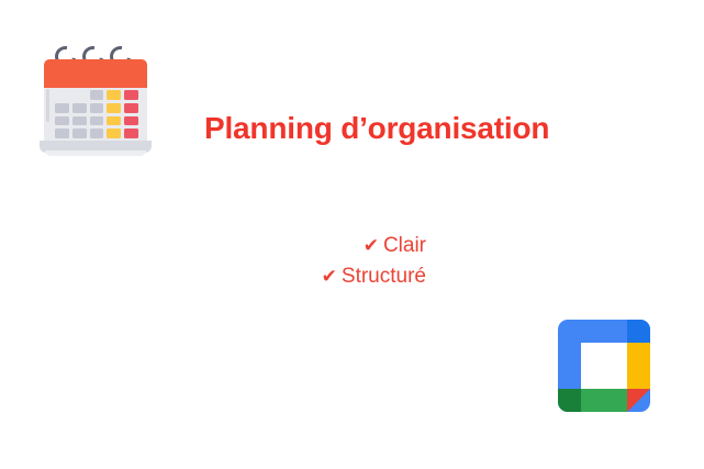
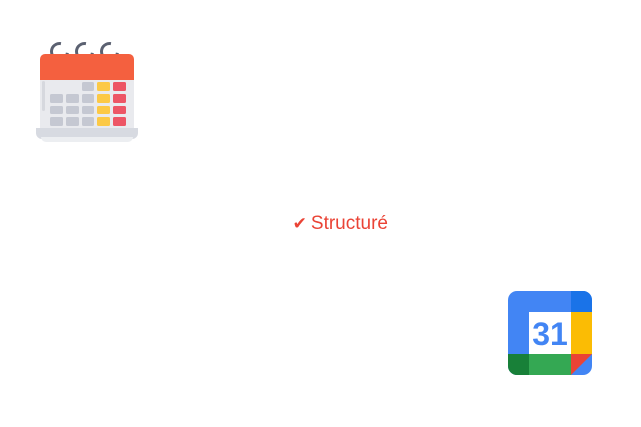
- Planning d’organisation
- ✔ Clair
  ✔ Structuré
+ 31
